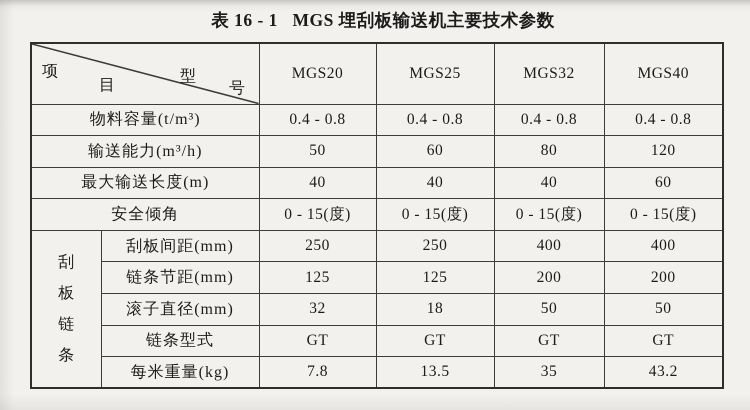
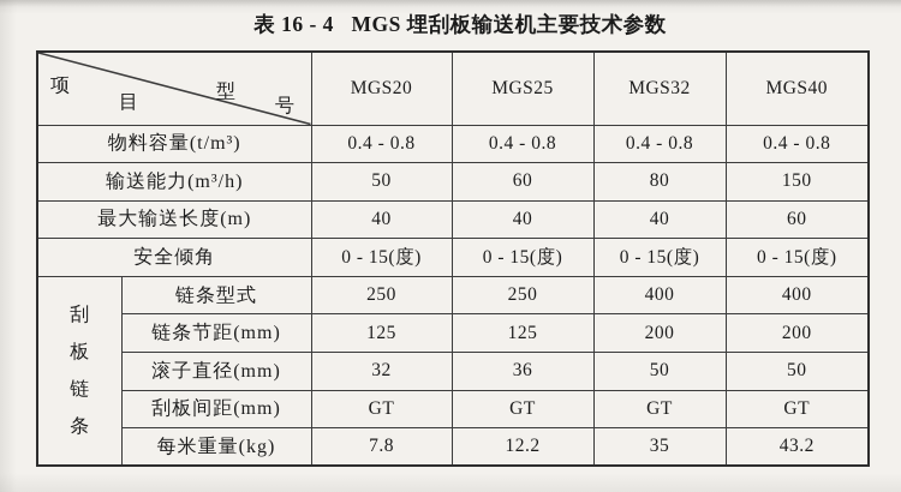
- 表 16 - 1 MGS 埋刮板输送机主要技术参数
+ 表 16 - 4 MGS 埋刮板输送机主要技术参数
  项 目 型 号	MGS20	MGS25	MGS32	MGS40
  物料容量(t/m³)	0.4 - 0.8	0.4 - 0.8	0.4 - 0.8	0.4 - 0.8
- 输送能力(m³/h)	50	60	80	120
+ 输送能力(m³/h)	50	60	80	150
  最大输送长度(m)	40	40	40	60
  安全倾角	0 - 15(度)	0 - 15(度)	0 - 15(度)	0 - 15(度)
- 刮 板 链 条	刮板间距(mm)	250	250	400	400
+ 刮 板 链 条	链条型式	250	250	400	400
  链条节距(mm)	125	125	200	200
- 滚子直径(mm)	32	18	50	50
+ 滚子直径(mm)	32	36	50	50
- 链条型式	GT	GT	GT	GT
+ 刮板间距(mm)	GT	GT	GT	GT
- 每米重量(kg)	7.8	13.5	35	43.2
+ 每米重量(kg)	7.8	12.2	35	43.2
